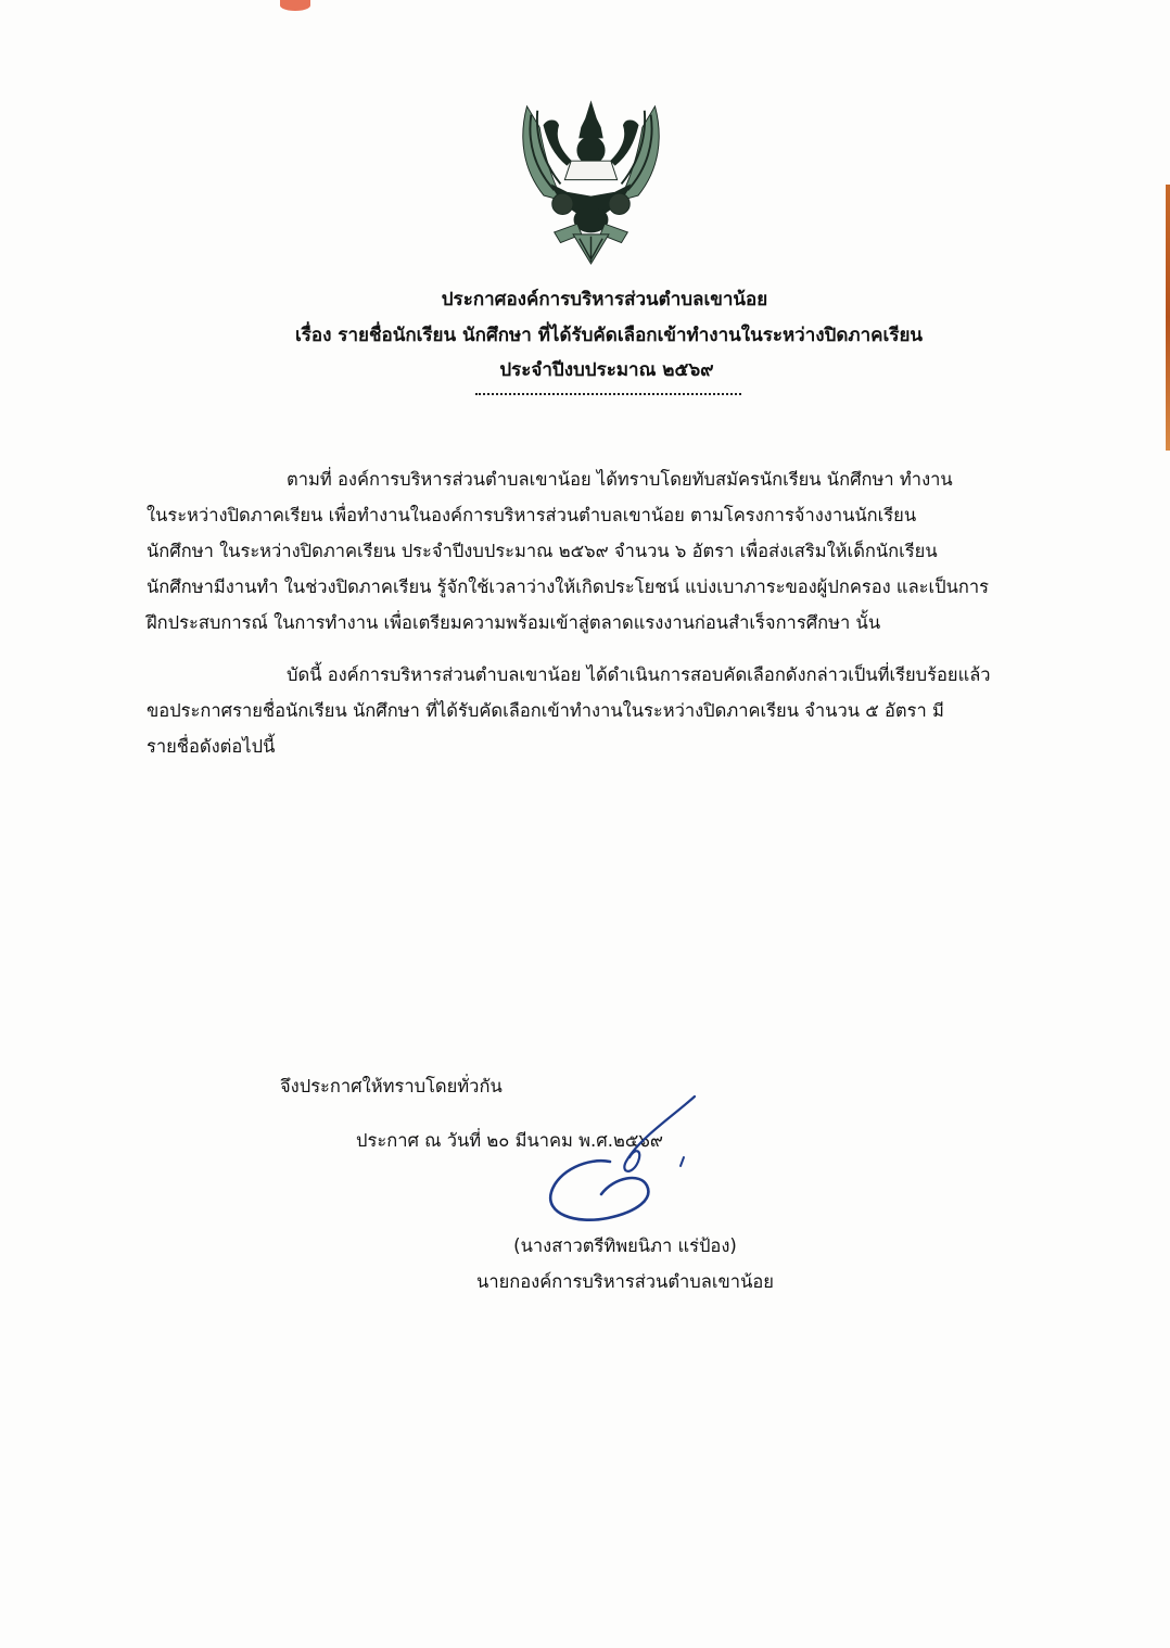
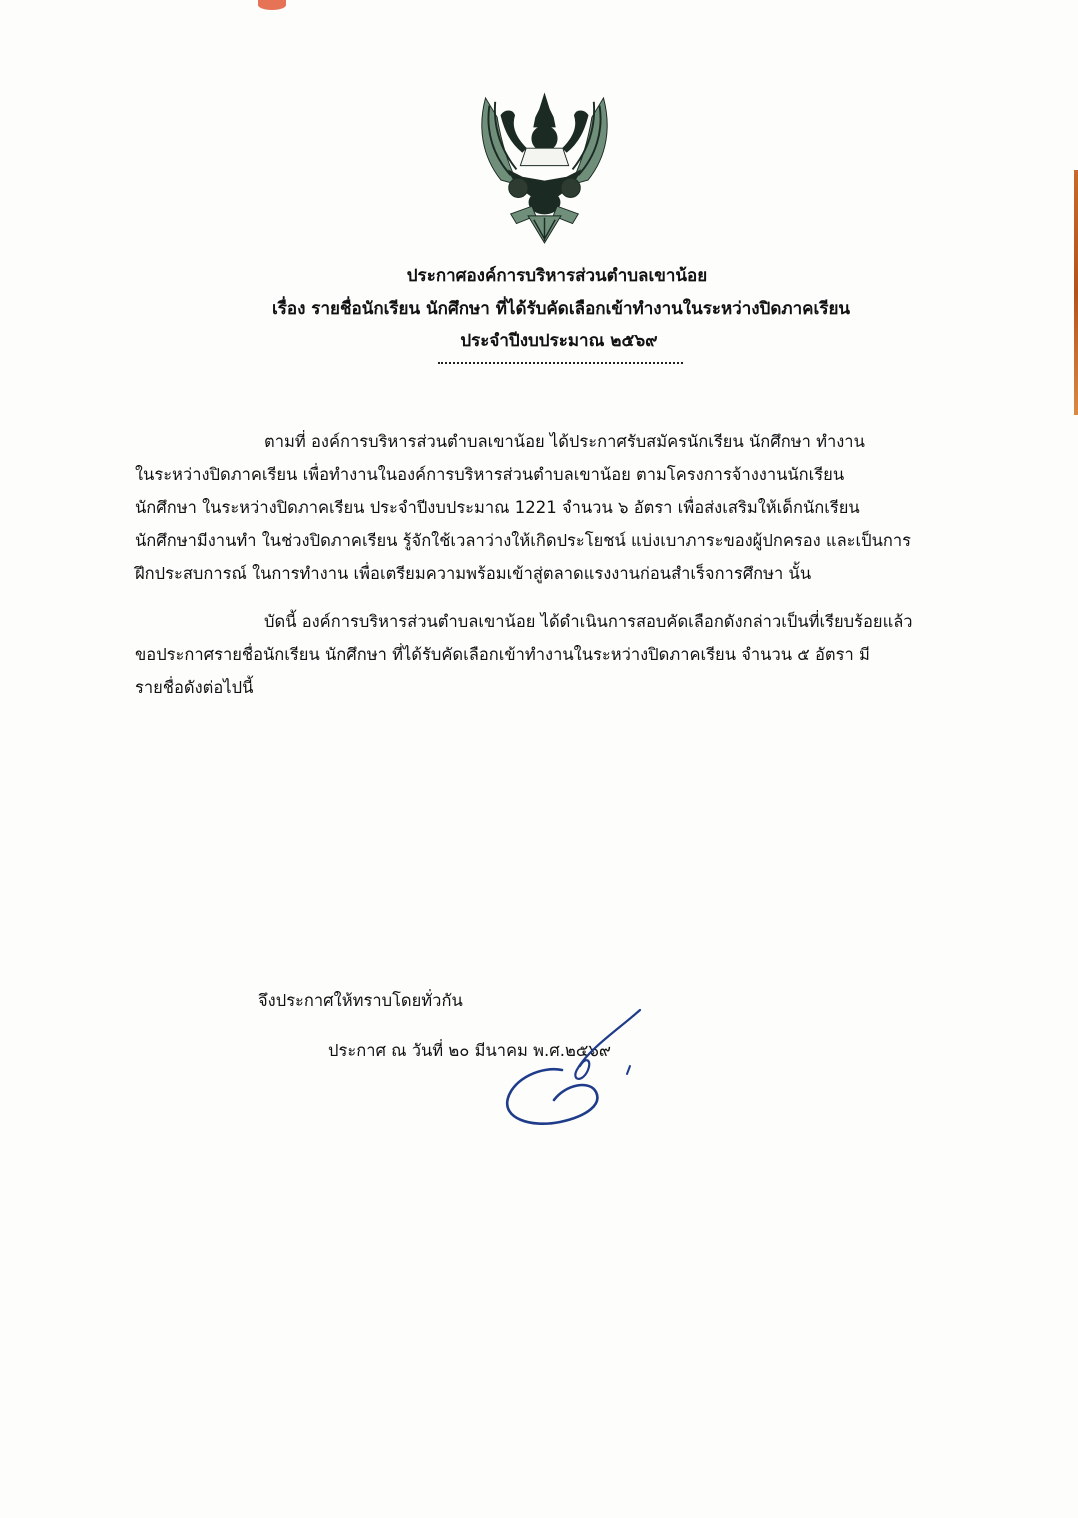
  ประกาศองค์การบริหารส่วนตำบลเขาน้อย
  เรื่อง รายชื่อนักเรียน นักศึกษา ที่ได้รับคัดเลือกเข้าทำงานในระหว่างปิดภาคเรียน
  ประจำปีงบประมาณ ๒๕๖๙
- ตามที่ องค์การบริหารส่วนตำบลเขาน้อย ได้ทราบโดยทับสมัครนักเรียน นักศึกษา ทำงาน
+ ตามที่ องค์การบริหารส่วนตำบลเขาน้อย ได้ประกาศรับสมัครนักเรียน นักศึกษา ทำงาน
  ในระหว่างปิดภาคเรียน เพื่อทำงานในองค์การบริหารส่วนตำบลเขาน้อย ตามโครงการจ้างงานนักเรียน
- นักศึกษา ในระหว่างปิดภาคเรียน ประจำปีงบประมาณ ๒๕๖๙ จำนวน ๖ อัตรา เพื่อส่งเสริมให้เด็กนักเรียน
+ นักศึกษา ในระหว่างปิดภาคเรียน ประจำปีงบประมาณ 1221 จำนวน ๖ อัตรา เพื่อส่งเสริมให้เด็กนักเรียน
  นักศึกษามีงานทำ ในช่วงปิดภาคเรียน รู้จักใช้เวลาว่างให้เกิดประโยชน์ แบ่งเบาภาระของผู้ปกครอง และเป็นการ
  ฝึกประสบการณ์ ในการทำงาน เพื่อเตรียมความพร้อมเข้าสู่ตลาดแรงงานก่อนสำเร็จการศึกษา นั้น
  บัดนี้ องค์การบริหารส่วนตำบลเขาน้อย ได้ดำเนินการสอบคัดเลือกดังกล่าวเป็นที่เรียบร้อยแล้ว
  ขอประกาศรายชื่อนักเรียน นักศึกษา ที่ได้รับคัดเลือกเข้าทำงานในระหว่างปิดภาคเรียน จำนวน ๕ อัตรา มี
  รายชื่อดังต่อไปนี้
  จึงประกาศให้ทราบโดยทั่วกัน
  ประกาศ ณ วันที่ ๒๐ มีนาคม พ.ศ.๒๕๙
- (นางสาวตรีทิพยนิภา แร่ป้อง)
- นายกองค์การบริหารส่วนตำบลเขาน้อย
